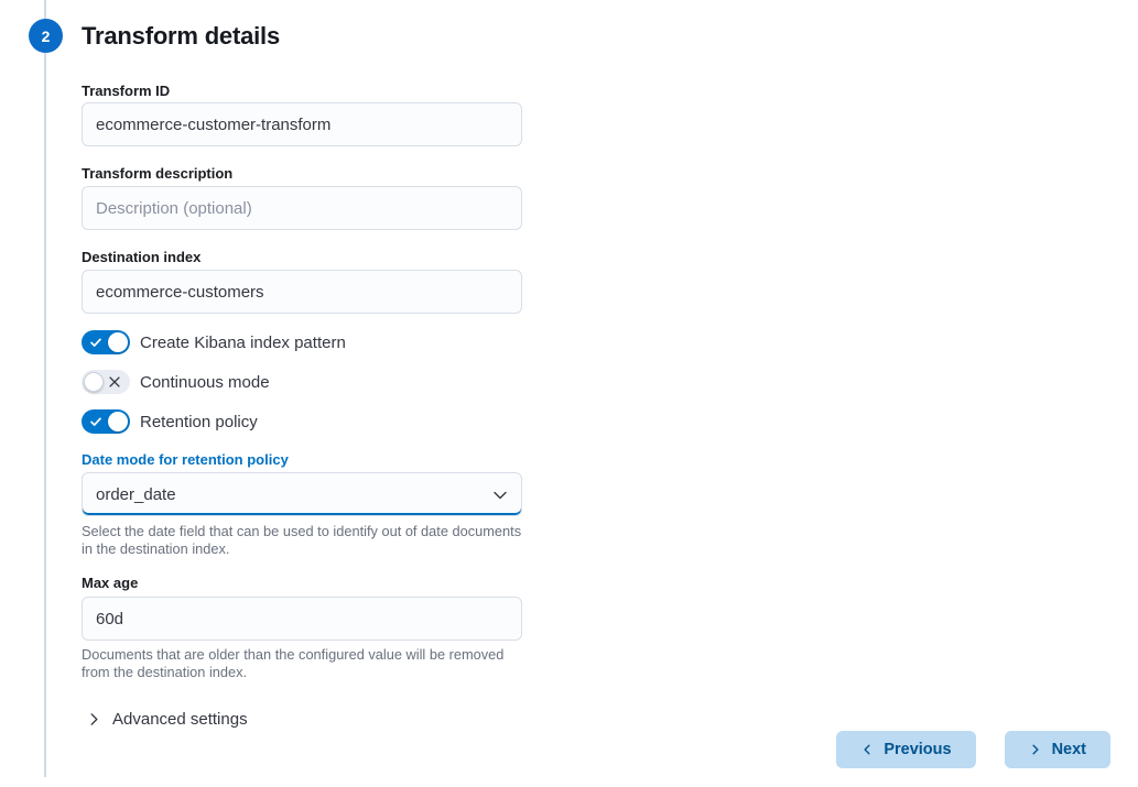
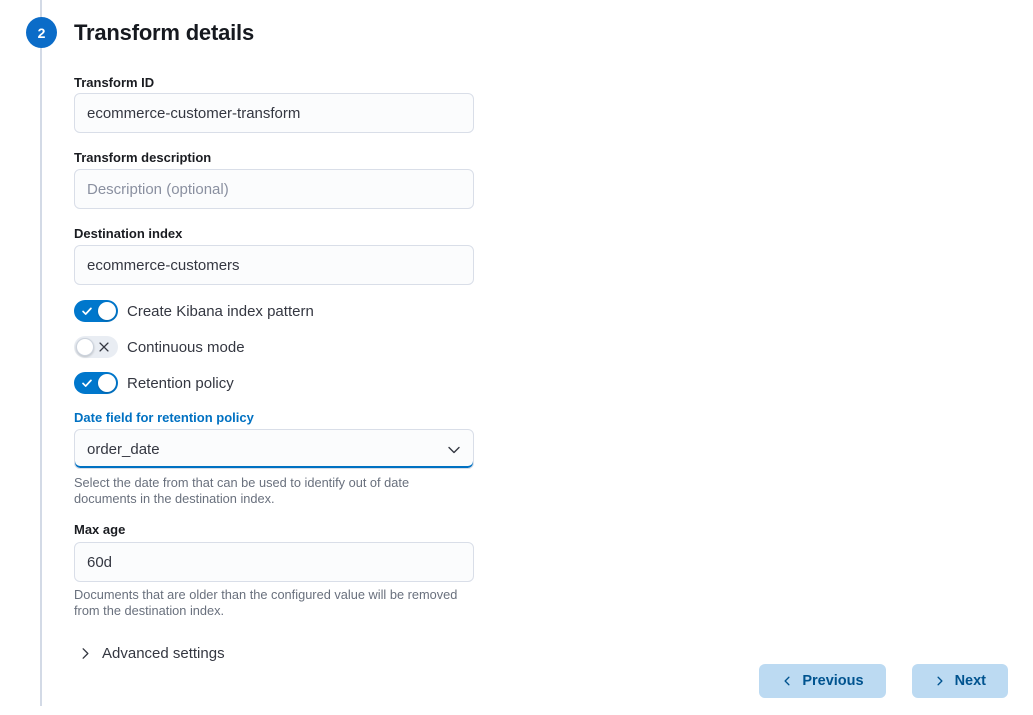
  2
  Transform details
  Transform ID
  ecommerce-customer-transform
  Transform description
  Description (optional)
  Destination index
  ecommerce-customers
  Create Kibana index pattern
  Continuous mode
  Retention policy
- Date mode for retention policy
+ Date field for retention policy
  order_date
- Select the date field that can be used to identify out of date documents in the destination index.
+ Select the date from that can be used to identify out of date documents in the destination index.
  Max age
  60d
  Documents that are older than the configured value will be removed from the destination index.
  Advanced settings
  Previous
  Next
